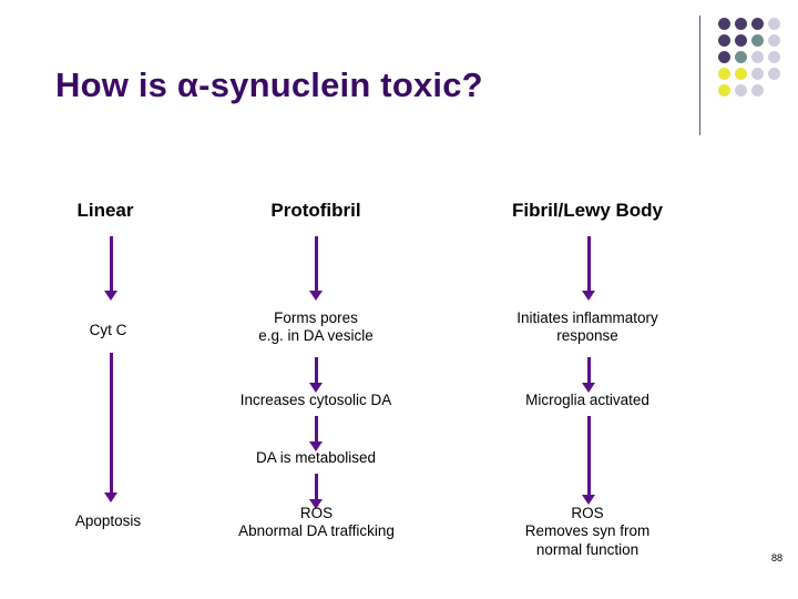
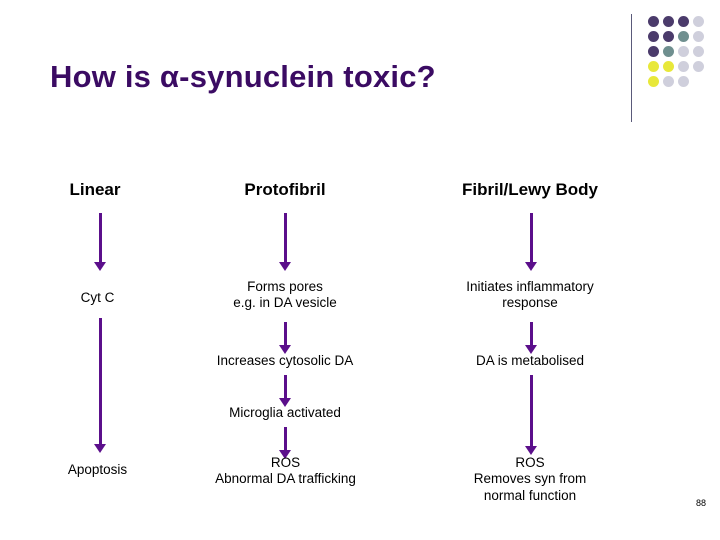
  How is α-synuclein toxic?
  Linear
  Protofibril
  Fibril/Lewy Body
  Cyt C
  Apoptosis
  Forms pores
  e.g. in DA vesicle
  Increases cytosolic DA
- DA is metabolised
+ Microglia activated
  ROS
  Abnormal DA trafficking
  Initiates inflammatory
  response
- Microglia activated
+ DA is metabolised
  ROS
  Removes syn from
  normal function
  88
